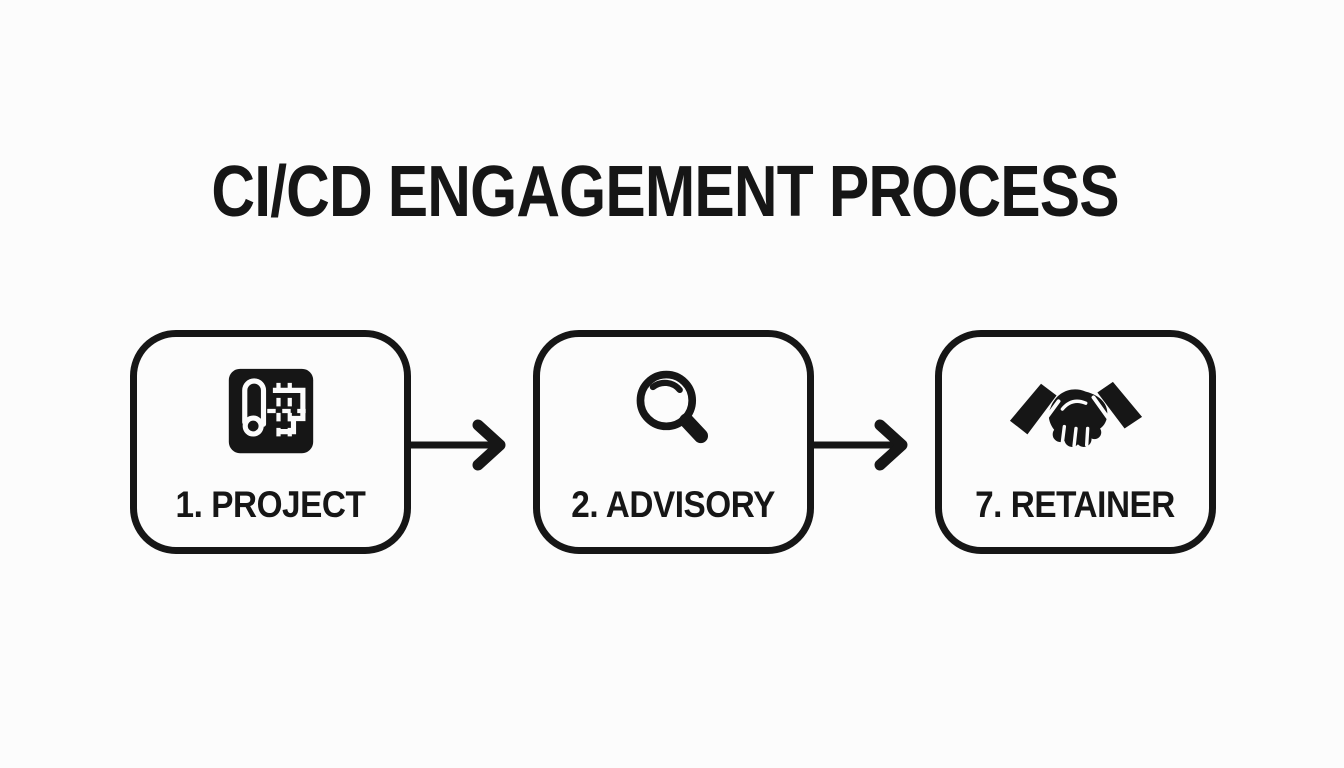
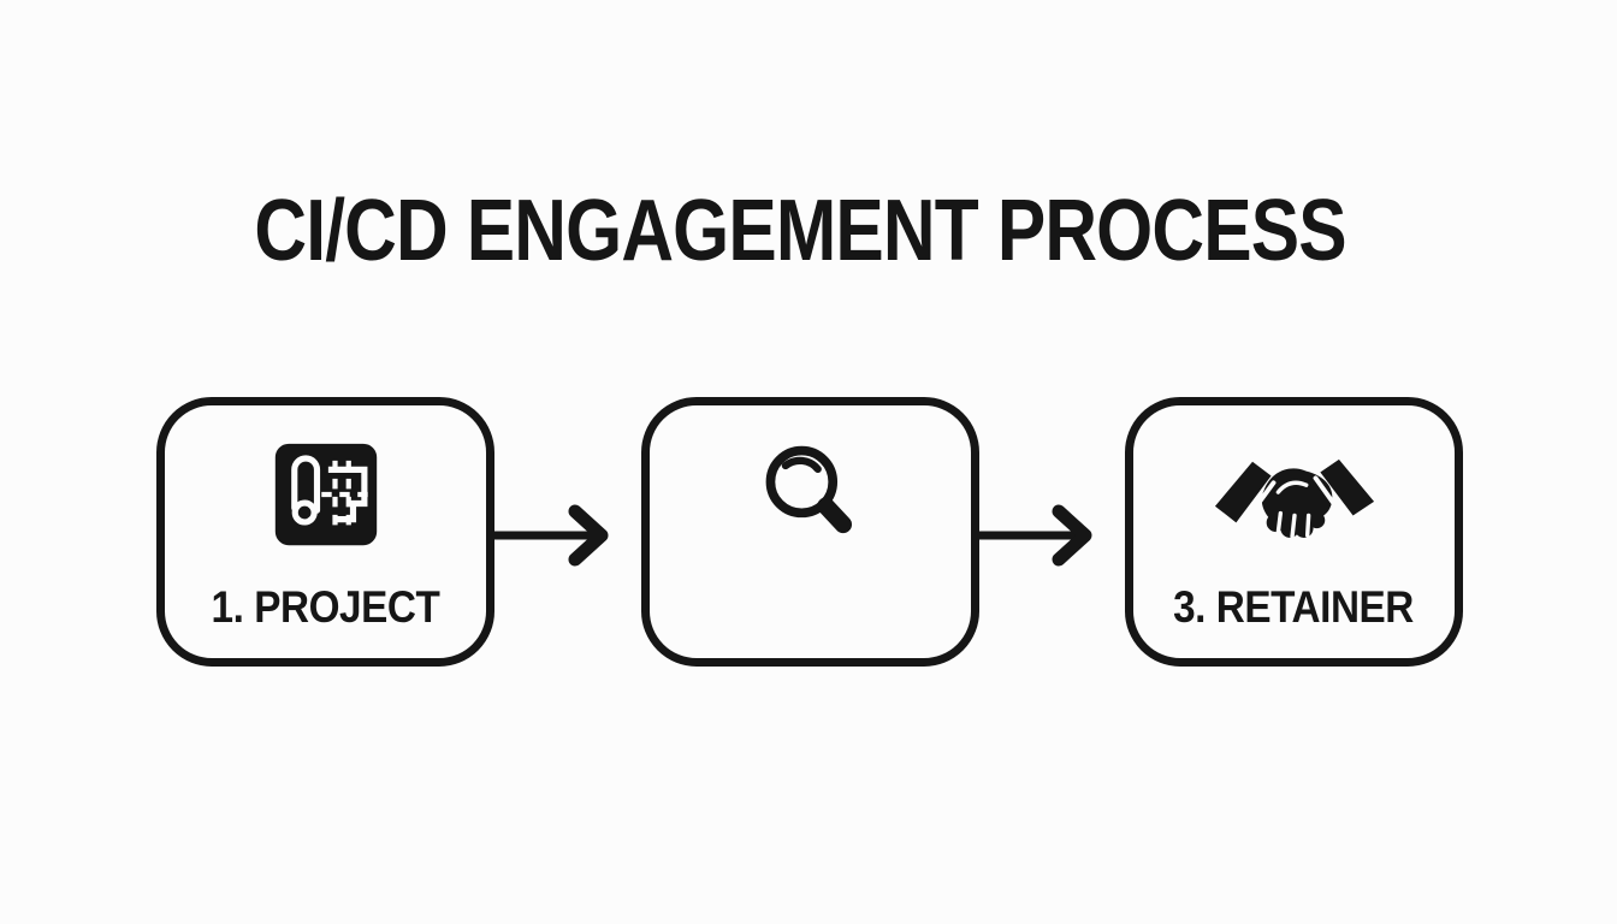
  CI/CD ENGAGEMENT PROCESS
  1. PROJECT
- 2. ADVISORY
- 7. RETAINER
+ 3. RETAINER
